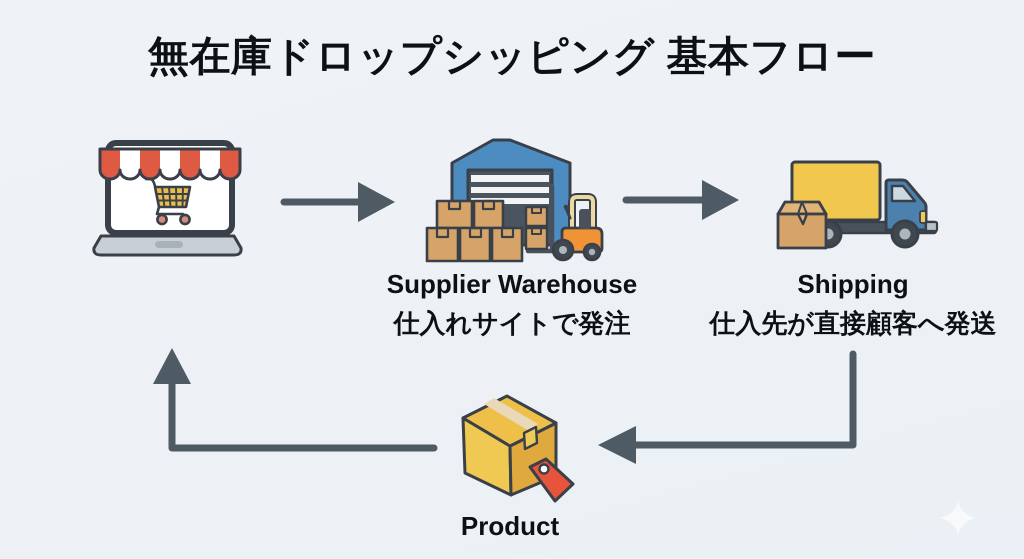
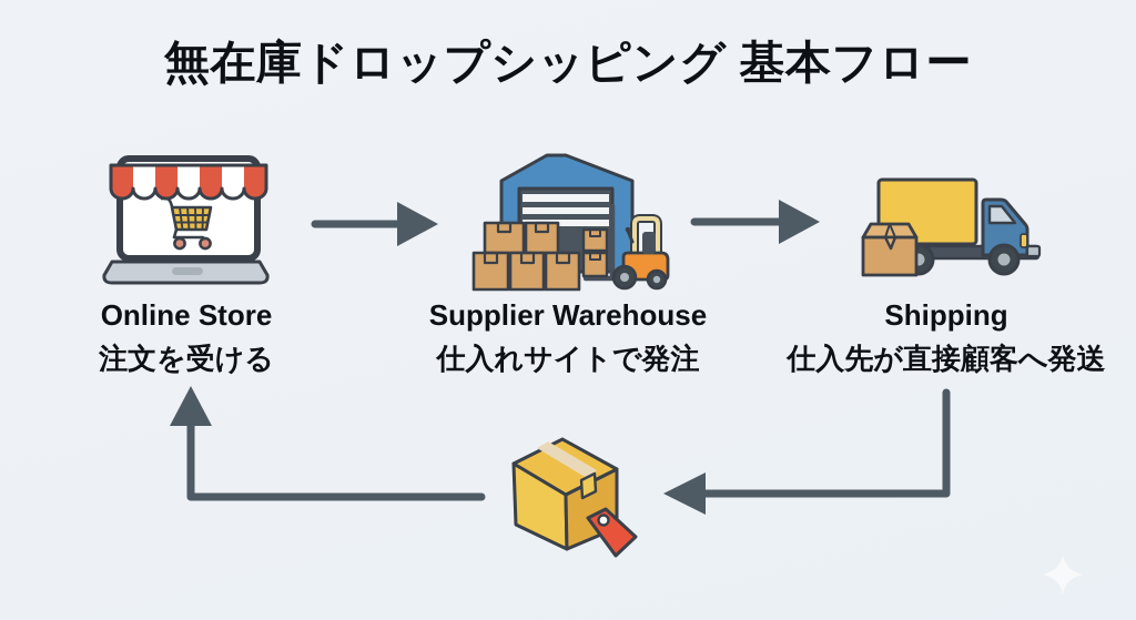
  無在庫ドロップシッピング 基本フロー
+ Online Store
+ 注文を受ける
  Supplier Warehouse
  仕入れサイトで発注
  Shipping
  仕入先が直接顧客へ発送
- Product
